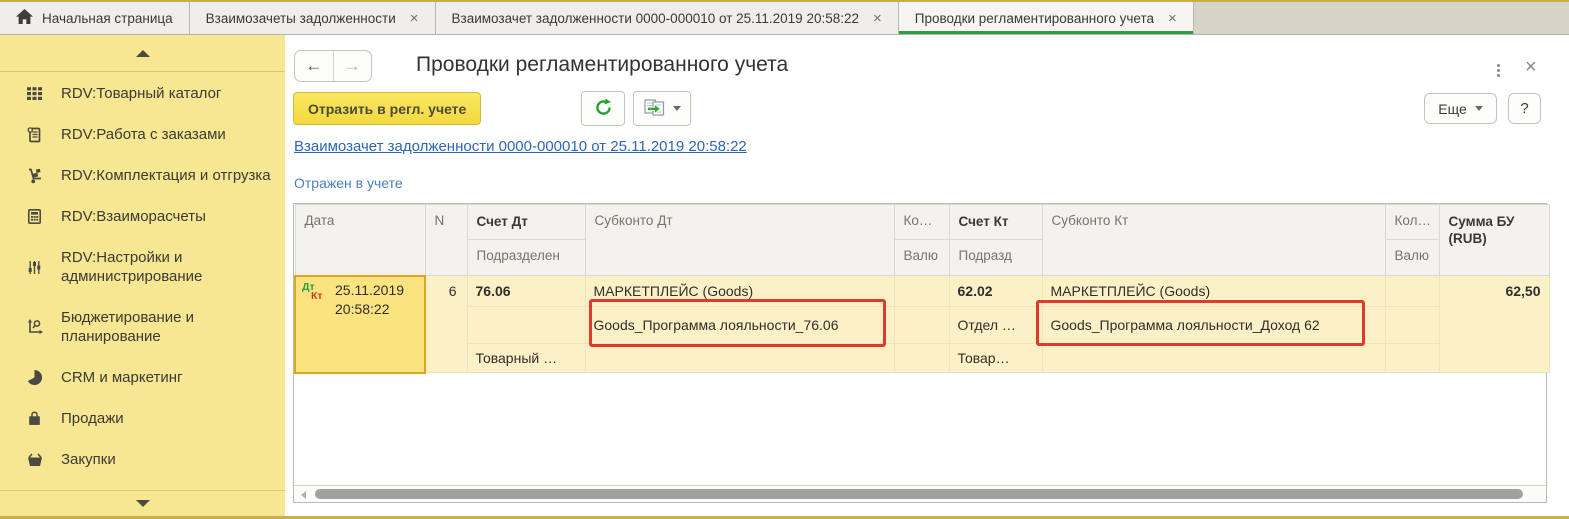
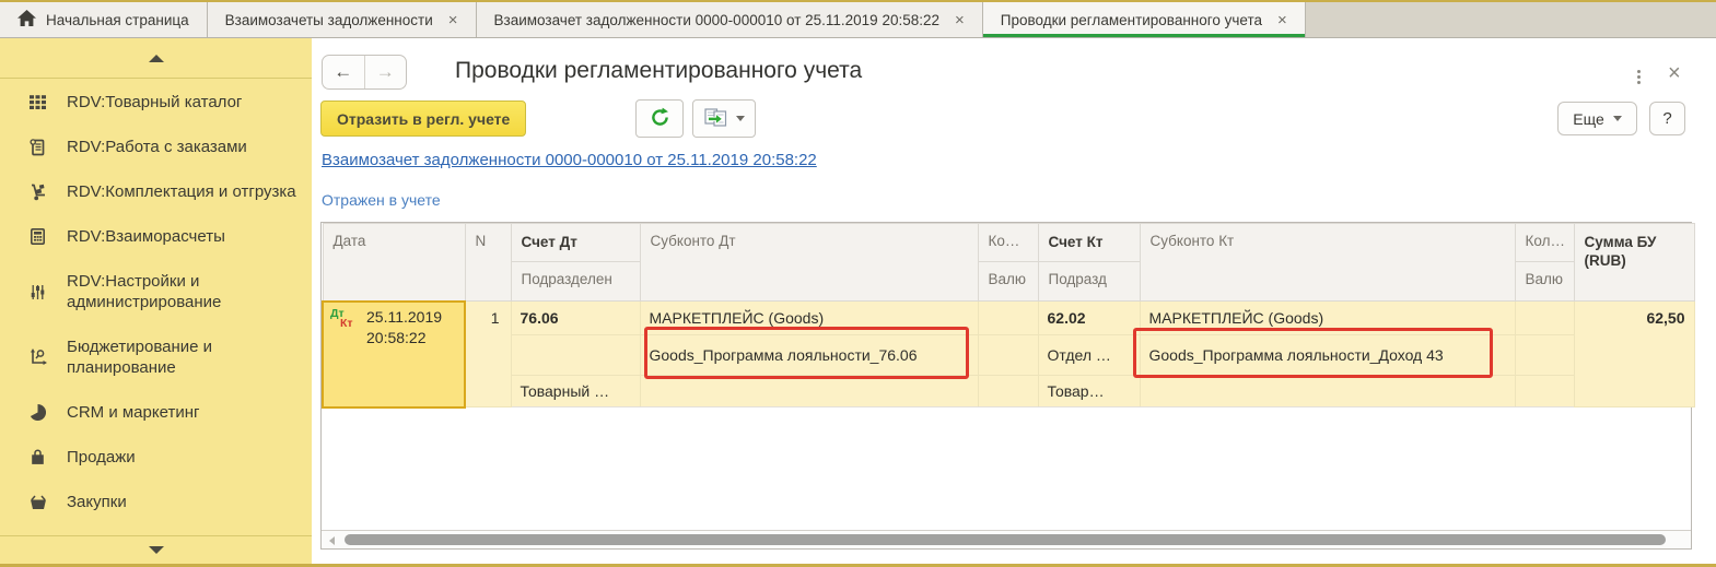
  Начальная страница
  Взаимозачеты задолженности
  ×
  Взаимозачет задолженности 0000-000010 от 25.11.2019 20:58:22
  ×
  Проводки регламентированного учета
  ×
  RDV:Товарный каталог
  RDV:Работа с заказами
  RDV:Комплектация и отгрузка
  RDV:Взаиморасчеты
  RDV:Настройки и администрирование
  Бюджетирование и планирование
  CRM и маркетинг
  Продажи
  Закупки
  ←
  →
  Проводки регламентированного учета
  ×
  Отразить в регл. учете
  Еще
  ?
  Взаимозачет задолженности 0000-000010 от 25.11.2019 20:58:22
  Отражен в учете
  Дата	N	Счет Дт	Субконто Дт	Ко…	Счет Кт	Субконто Кт	Кол…	Сумма БУ (RUB)
  Подразделен	Валю	Подразд	Валю
- Дт Кт 25.11.2019 20:58:22	6	76.06	МАРКЕТПЛЕЙС (Goods)		62.02	МАРКЕТПЛЕЙС (Goods)		62,50
+ Дт Кт 25.11.2019 20:58:22	1	76.06	МАРКЕТПЛЕЙС (Goods)		62.02	МАРКЕТПЛЕЙС (Goods)		62,50
- 	Goods_Программа лояльности_76.06		Отдел …	Goods_Программа лояльности_Доход 62
+ 	Goods_Программа лояльности_76.06		Отдел …	Goods_Программа лояльности_Доход 43
  Товарный …			Товар…
